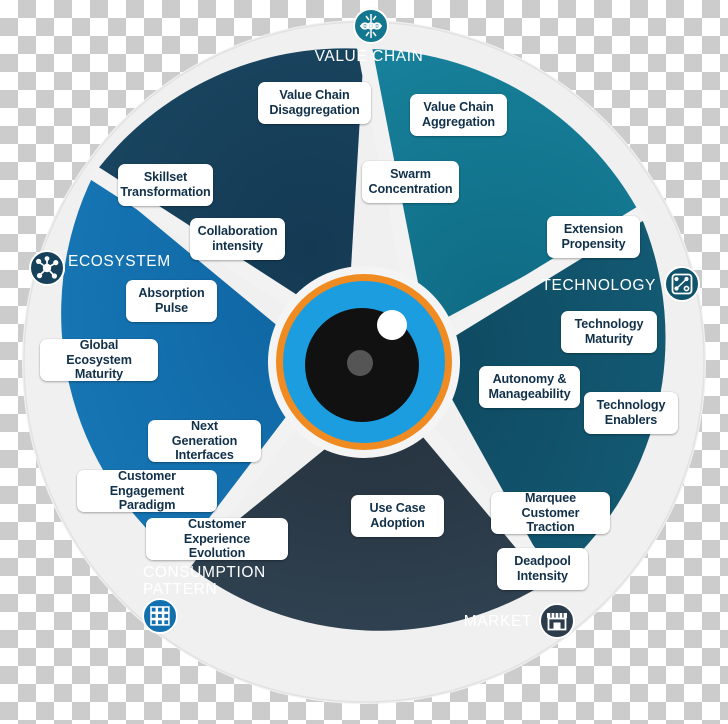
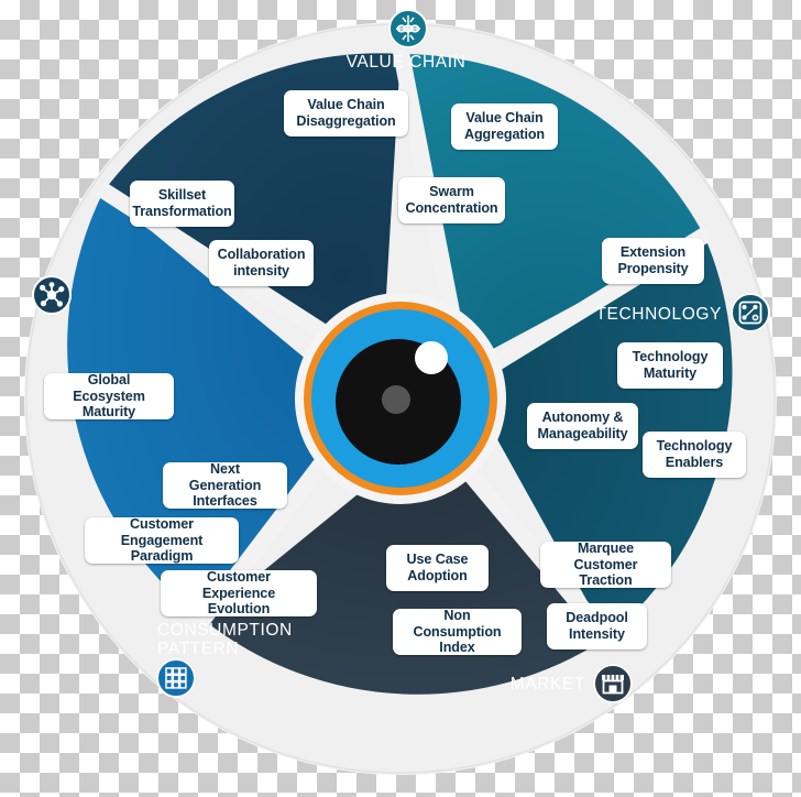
  VALUE CHAIN
  TECHNOLOGY
  MARKET
  CONSUMPTION
  PATTERN
- ECOSYSTEM
  Value Chain
  Disaggregation
  Value Chain
  Aggregation
  Swarm
  Concentration
  Extension
  Propensity
  Technology
  Maturity
  Autonomy &
  Manageability
  Technology
  Enablers
  Use Case
  Adoption
  Marquee
  Customer Traction
+ Non Consumption
+ Index
  Deadpool
  Intensity
  Next Generation
  Interfaces
  Customer Engagement
  Paradigm
  Customer Experience
  Evolution
  Skillset
  Transformation
  Collaboration
  intensity
- Absorption
- Pulse
  Global Ecosystem
  Maturity
